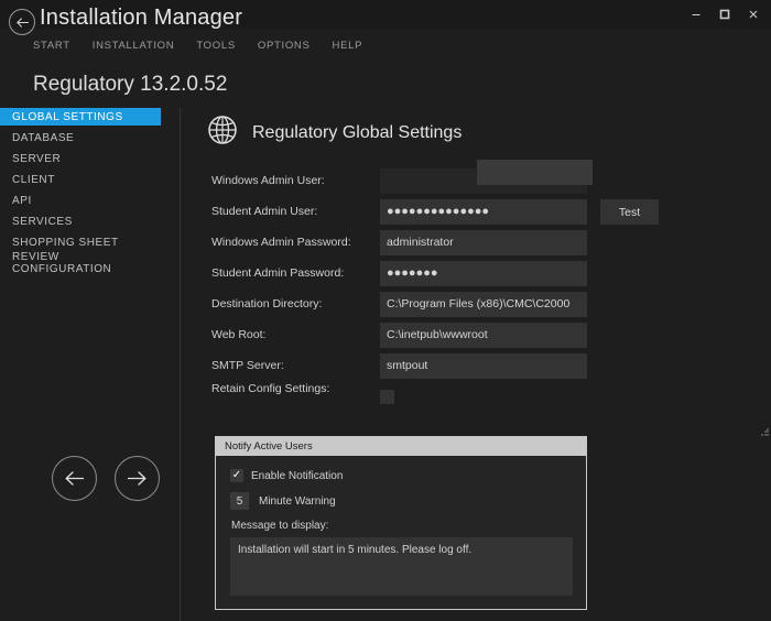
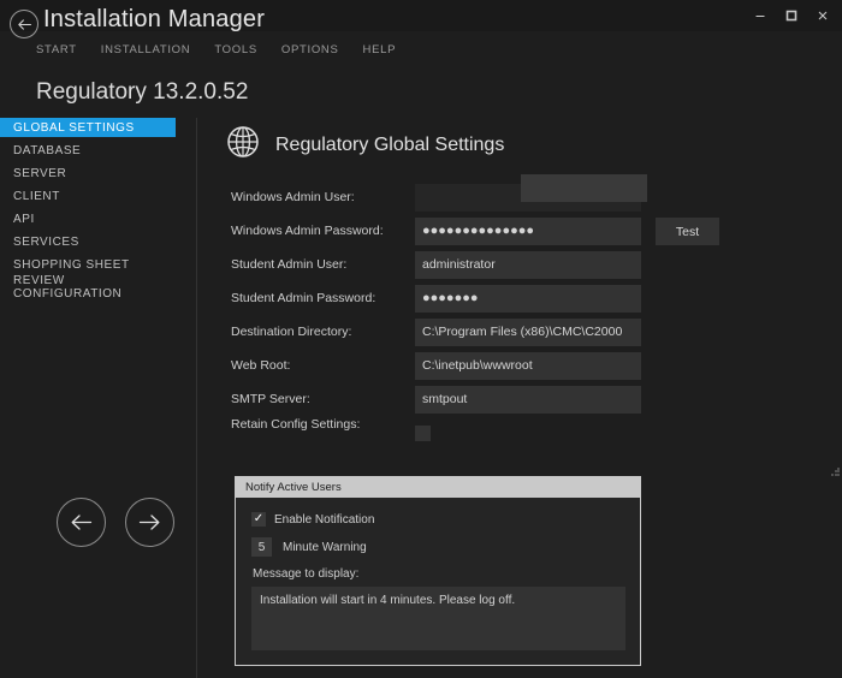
  Installation Manager
  START
  INSTALLATION
  TOOLS
  OPTIONS
  HELP
  Regulatory 13.2.0.52
  GLOBAL SETTINGS
  DATABASE
  SERVER
  CLIENT
  API
  SERVICES
  SHOPPING SHEET
  REVIEW CONFIGURATION
  Regulatory Global Settings
  Windows Admin User:
- Student Admin User:
+ Windows Admin Password:
  ●●●●●●●●●●●●●●
  Test
- Windows Admin Password:
+ Student Admin User:
  administrator
  Student Admin Password:
  ●●●●●●●
  Destination Directory:
  C:\Program Files (x86)\CMC\C2000
  Web Root:
  C:\inetpub\wwwroot
  SMTP Server:
  smtpout
  Retain Config Settings:
  Notify Active Users
  ✓
  Enable Notification
  5
  Minute Warning
  Message to display:
- Installation will start in 5 minutes. Please log off.
+ Installation will start in 4 minutes. Please log off.
